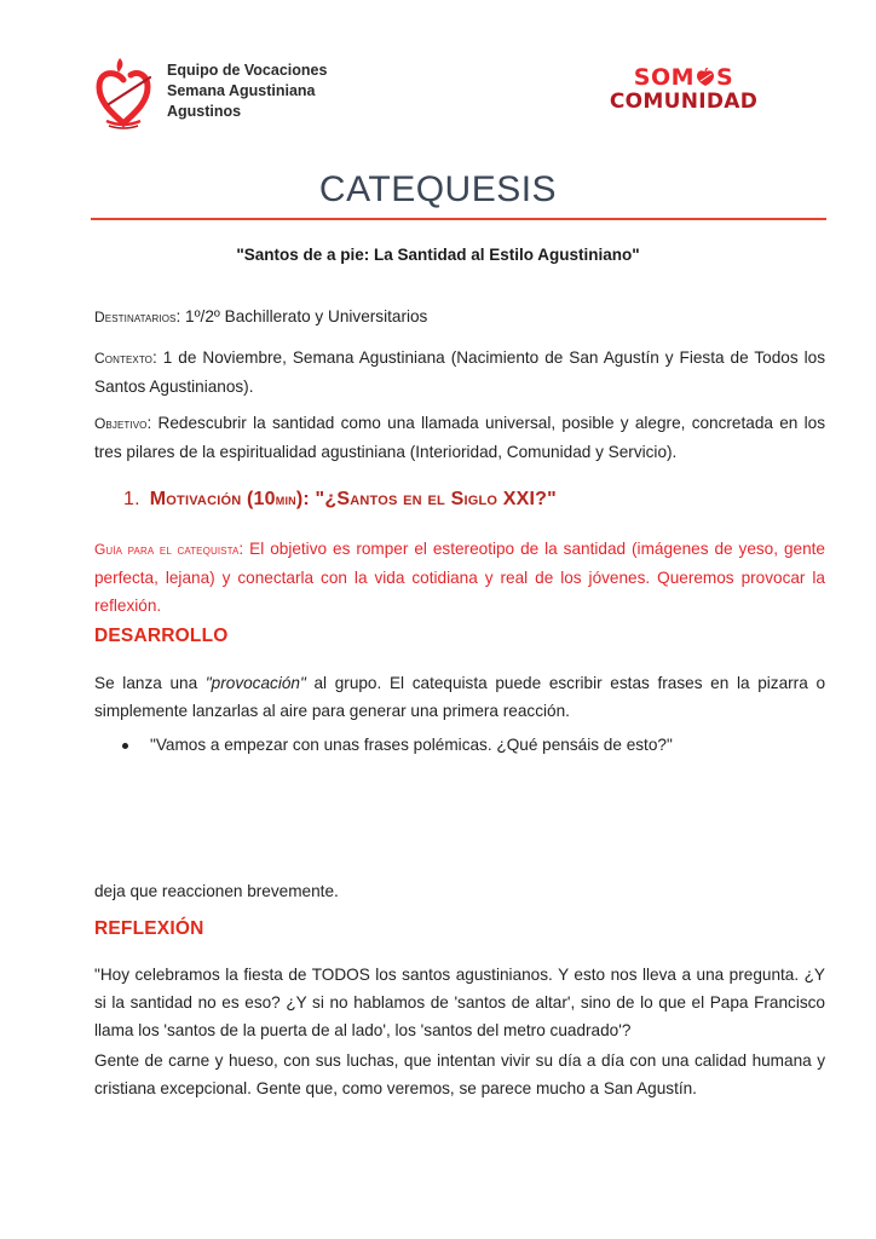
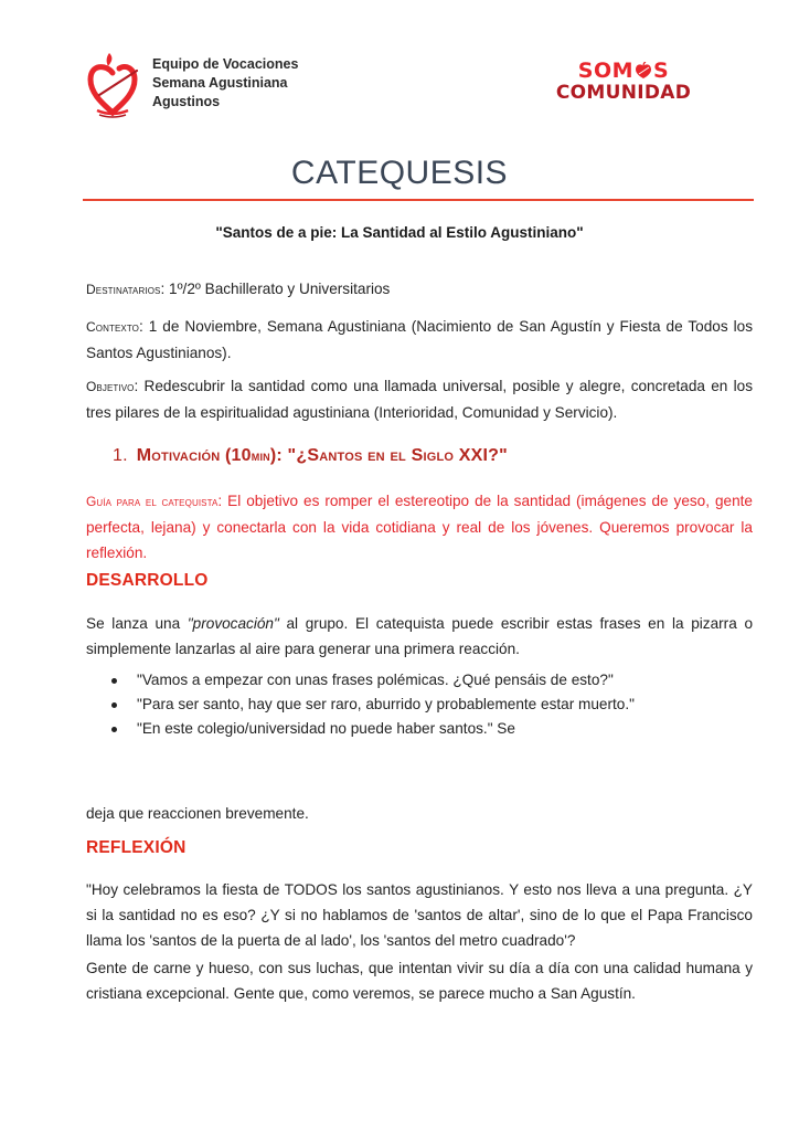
  Equipo de Vocaciones
  Semana Agustiniana
  Agustinos
  SOM
  S
  COMUNIDAD
  CATEQUESIS
  "Santos de a pie: La Santidad al Estilo Agustiniano"
  Destinatarios: 1º/2º Bachillerato y Universitarios
  Contexto: 1 de Noviembre, Semana Agustiniana (Nacimiento de San Agustín y Fiesta de Todos los Santos Agustinianos).
  Objetivo: Redescubrir la santidad como una llamada universal, posible y alegre, concretada en los tres pilares de la espiritualidad agustiniana (Interioridad, Comunidad y Servicio).
  1. Motivación (10min): "¿Santos en el Siglo XXI?"
  Guía para el catequista: El objetivo es romper el estereotipo de la santidad (imágenes de yeso, gente perfecta, lejana) y conectarla con la vida cotidiana y real de los jóvenes. Queremos provocar la reflexión.
  DESARROLLO
  Se lanza una "provocación" al grupo. El catequista puede escribir estas frases en la pizarra o simplemente lanzarlas al aire para generar una primera reacción.
  "Vamos a empezar con unas frases polémicas. ¿Qué pensáis de esto?"
+ "Para ser santo, hay que ser raro, aburrido y probablemente estar muerto."
+ "En este colegio/universidad no puede haber santos." Se
  deja que reaccionen brevemente.
  REFLEXIÓN
  "Hoy celebramos la fiesta de TODOS los santos agustinianos. Y esto nos lleva a una pregunta. ¿Y si la santidad no es eso? ¿Y si no hablamos de 'santos de altar', sino de lo que el Papa Francisco llama los 'santos de la puerta de al lado', los 'santos del metro cuadrado'?
  Gente de carne y hueso, con sus luchas, que intentan vivir su día a día con una calidad humana y cristiana excepcional. Gente que, como veremos, se parece mucho a San Agustín.
